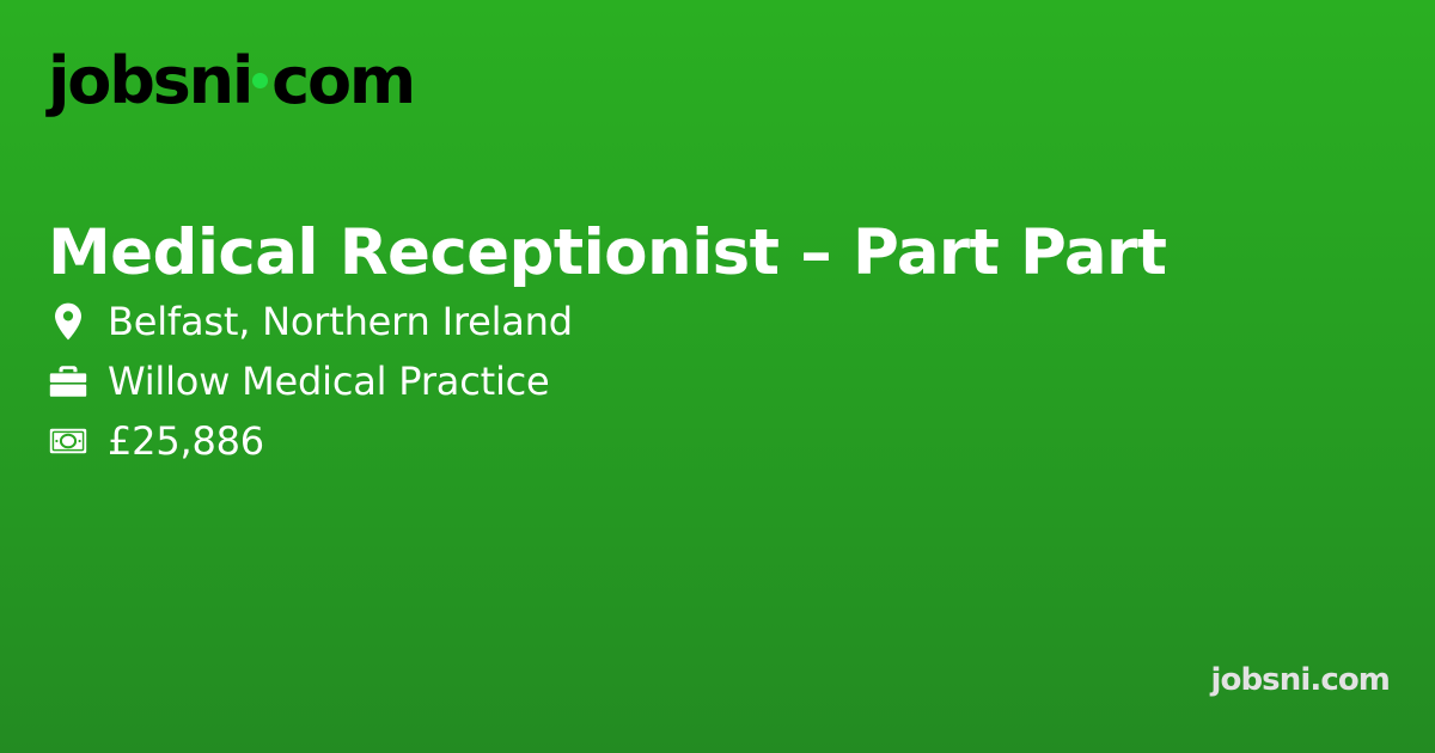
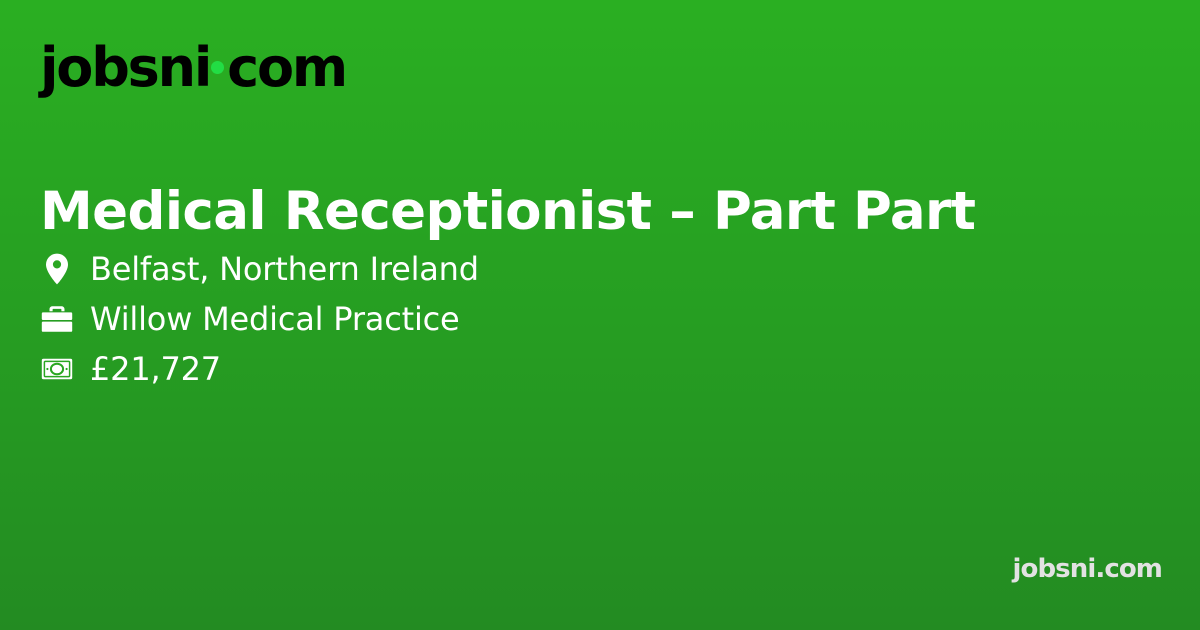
  jobsni
  com
  Medical Receptionist – Part Part
  Belfast, Northern Ireland
  Willow Medical Practice
- £25,886
+ £21,727
  jobsni.com
